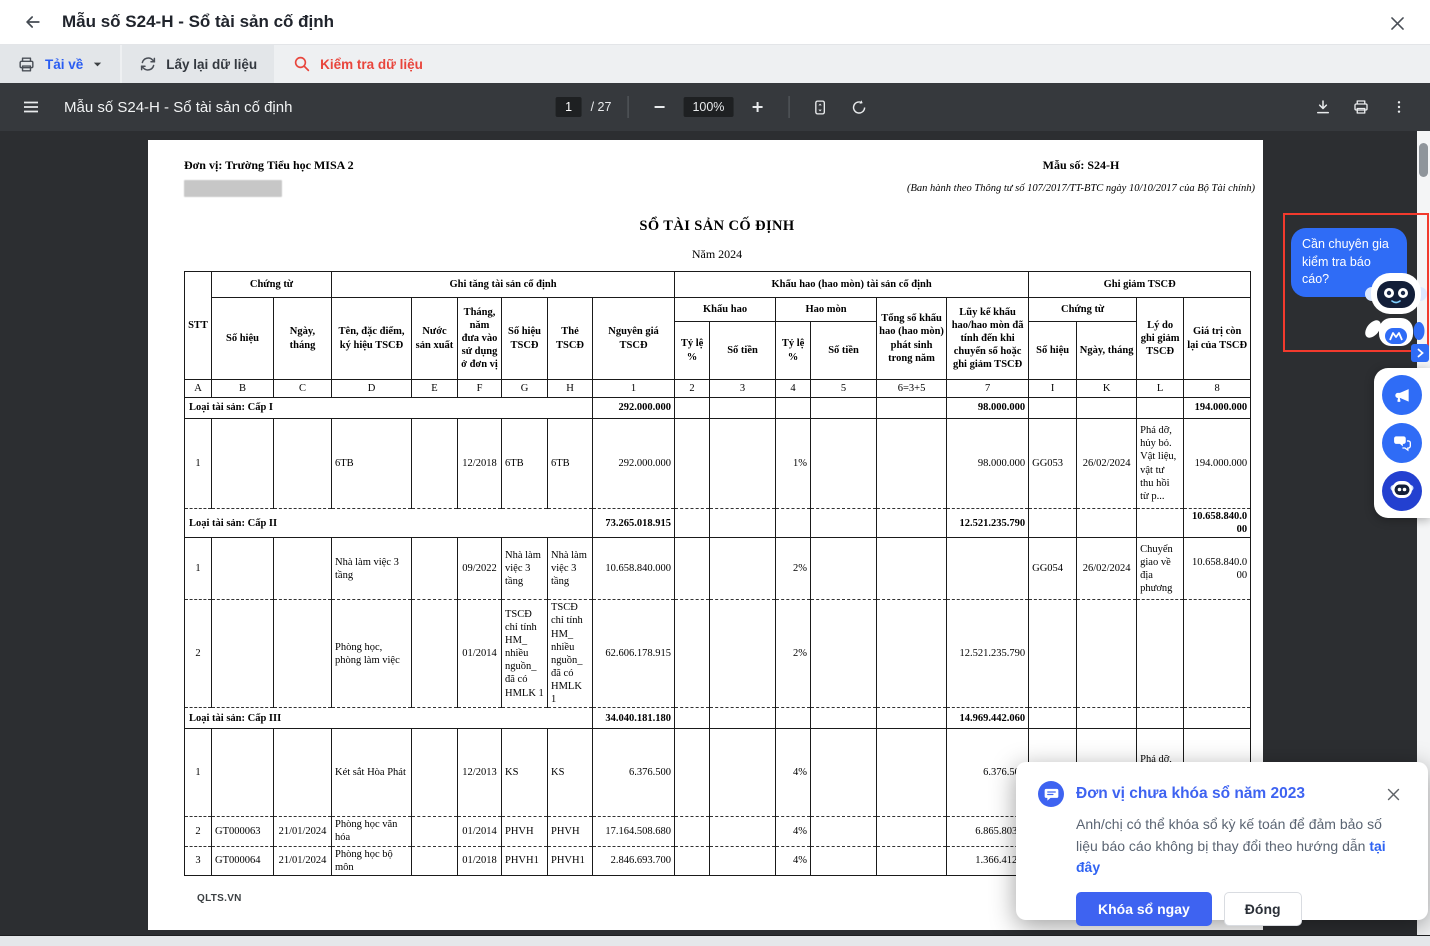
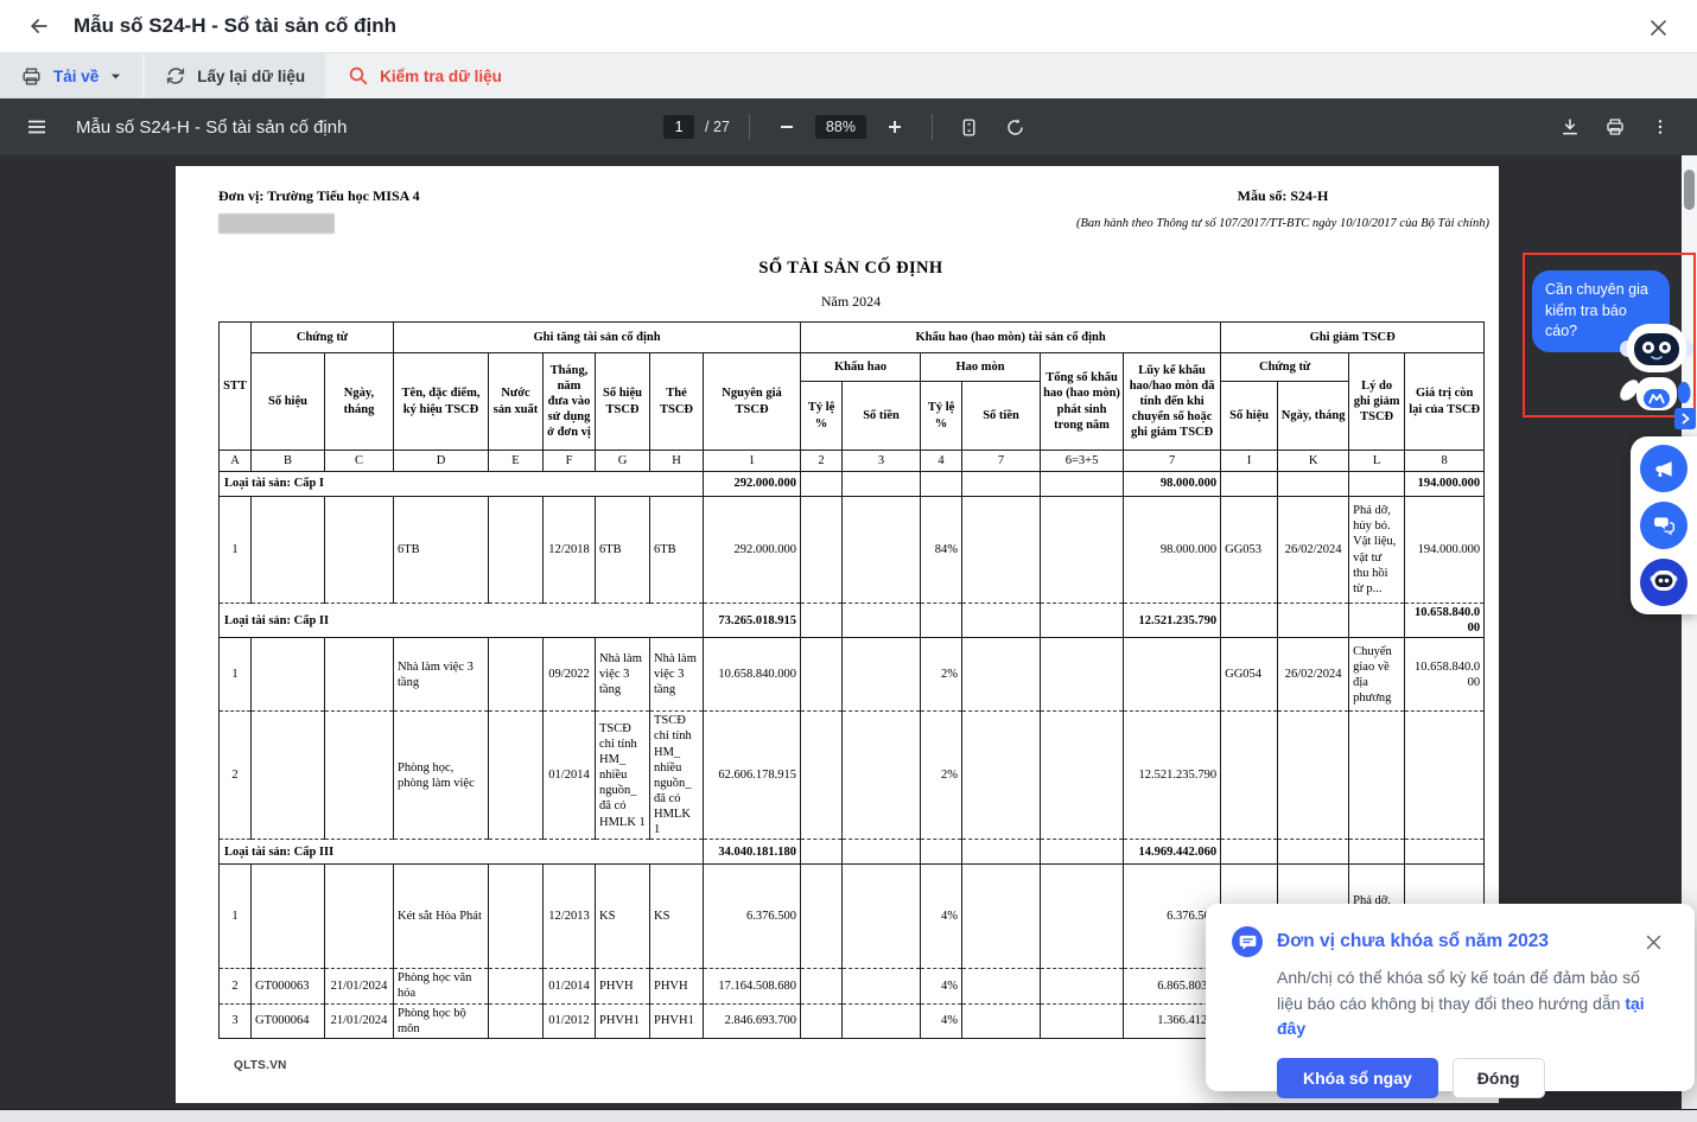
  Mẫu số S24-H - Sổ tài sản cố định
  Tải về
  Lấy lại dữ liệu
  Kiểm tra dữ liệu
  Mẫu số S24-H - Sổ tài sản cố định
  1
  / 27
- 100%
+ 88%
- Đơn vị: Trường Tiểu học MISA 2
+ Đơn vị: Trường Tiểu học MISA 4
  Mẫu số: S24-H
  (Ban hành theo Thông tư số 107/2017/TT-BTC ngày 10/10/2017 của Bộ Tài chính)
  SỔ TÀI SẢN CỐ ĐỊNH
  Năm 2024
  STT	Chứng từ	Ghi tăng tài sản cố định	Khấu hao (hao mòn) tài sản cố định	Ghi giảm TSCĐ
  Số hiệu	Ngày, tháng	Tên, đặc điểm, ký hiệu TSCĐ	Nước sản xuất	Tháng, năm đưa vào sử dụng ở đơn vị	Số hiệu TSCĐ	Thẻ TSCĐ	Nguyên giá TSCĐ	Khấu hao	Hao mòn	Tổng số khấu hao (hao mòn) phát sinh trong năm	Lũy kế khấu hao/hao mòn đã tính đến khi chuyển sổ hoặc ghi giảm TSCĐ	Chứng từ	Lý do ghi giảm TSCĐ	Giá trị còn lại của TSCĐ
  Tỷ lệ %	Số tiền	Tỷ lệ %	Số tiền	Số hiệu	Ngày, tháng
- A	B	C	D	E	F	G	H	1	2	3	4	5	6=3+5	7	I	K	L	8
+ A	B	C	D	E	F	G	H	1	2	3	4	7	6=3+5	7	I	K	L	8
  Loại tài sản: Cấp I	292.000.000						98.000.000				194.000.000
- 1			6TB		12/2018	6TB	6TB	292.000.000			1%			98.000.000	GG053	26/02/2024	Phá dỡ, hủy bỏ. Vật liệu, vật tư thu hồi từ p...	194.000.000
+ 1			6TB		12/2018	6TB	6TB	292.000.000			84%			98.000.000	GG053	26/02/2024	Phá dỡ, hủy bỏ. Vật liệu, vật tư thu hồi từ p...	194.000.000
  Loại tài sản: Cấp II	73.265.018.915						12.521.235.790				10.658.840.000
  1			Nhà làm việc 3 tầng		09/2022	Nhà làm việc 3 tầng	Nhà làm việc 3 tầng	10.658.840.000			2%				GG054	26/02/2024	Chuyển giao về địa phương	10.658.840.000
  2			Phòng học, phòng làm việc		01/2014	TSCĐ chỉ tính HM_ nhiều nguồn_ đã có HMLK 1	TSCĐ chỉ tính HM_ nhiều nguồn_ đã có HMLK 1	62.606.178.915			2%			12.521.235.790
  Loại tài sản: Cấp III	34.040.181.180						14.969.442.060
  2	GT000063	21/01/2024	Phòng học văn hóa		01/2014	PHVH	PHVH	17.164.508.680			4%			6.865.803
- 3	GT000064	21/01/2024	Phòng học bộ môn		01/2018	PHVH1	PHVH1	2.846.693.700			4%			1.366.412
+ 3	GT000064	21/01/2024	Phòng học bộ môn		01/2012	PHVH1	PHVH1	2.846.693.700			4%			1.366.412
  QLTS.VN
  Cần chuyên gia kiểm tra báo cáo?
  Đơn vị chưa khóa sổ năm 2023
  Anh/chị có thể khóa sổ kỳ kế toán để đảm bảo số liệu báo cáo không bị thay đổi theo hướng dẫn tại đây
  Khóa sổ ngay
  Đóng
